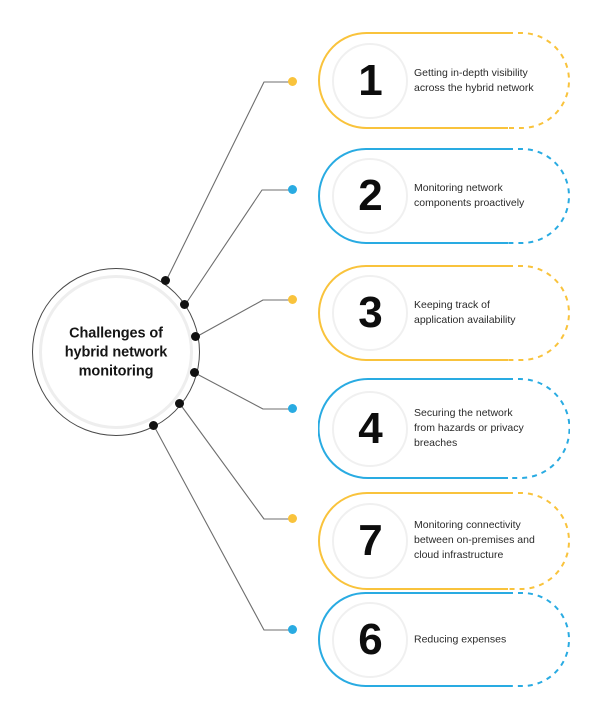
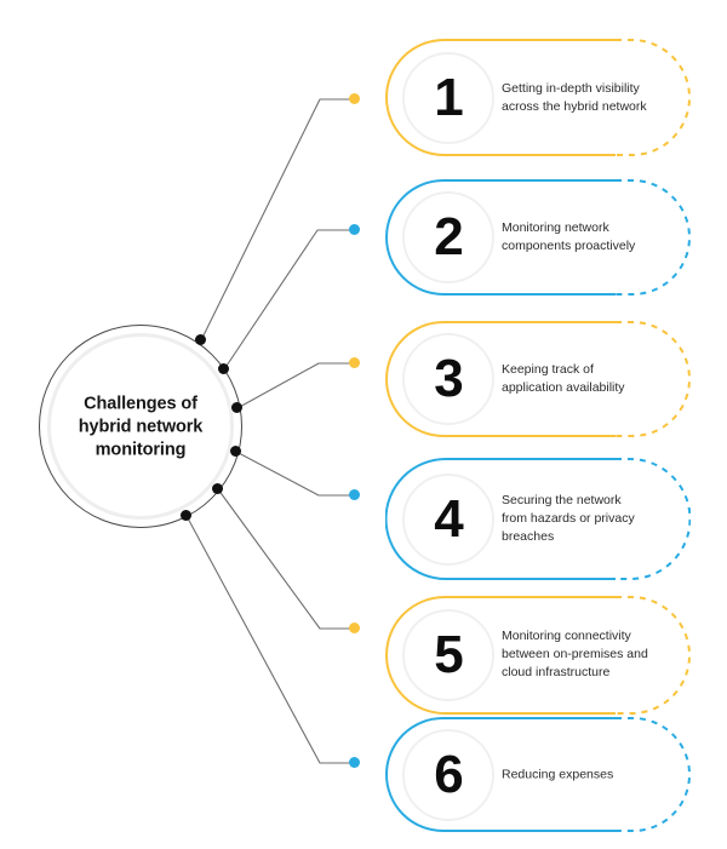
  Challenges of
  hybrid network
  monitoring
  1
  Getting in-depth visibility
  across the hybrid network
  2
  Monitoring network
  components proactively
  3
  Keeping track of
  application availability
  4
  Securing the network
  from hazards or privacy
  breaches
- 7
+ 5
  Monitoring connectivity
  between on-premises and
  cloud infrastructure
  6
  Reducing expenses
